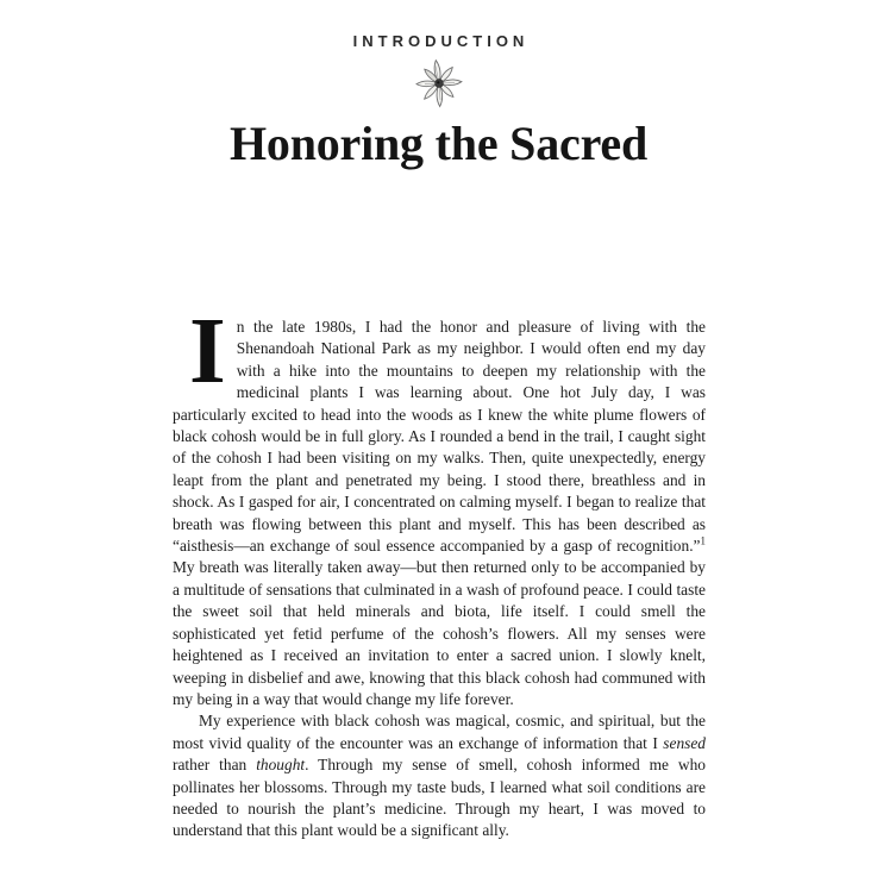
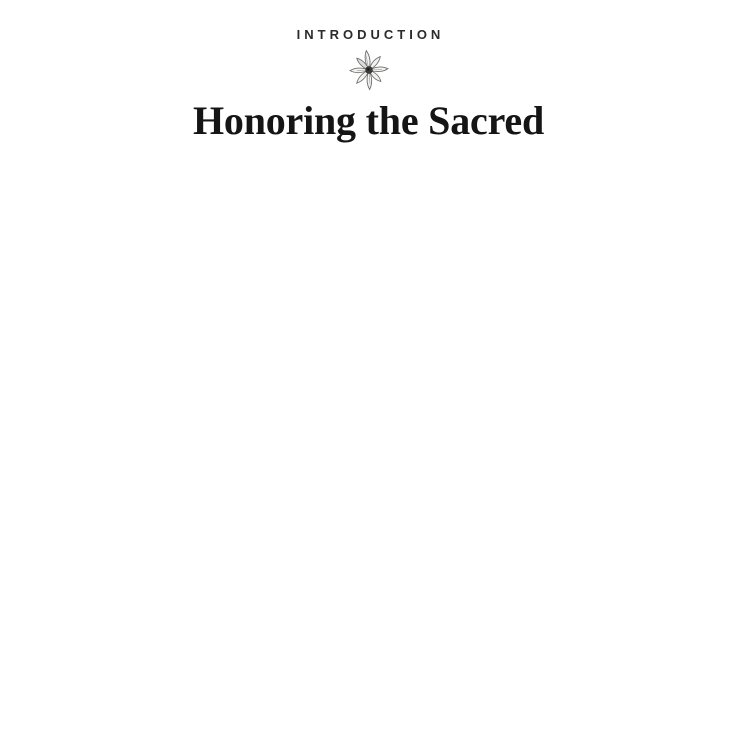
  INTRODUCTION
  Honoring the Sacred
- I
- n the late 1980s, I had the honor and pleasure of living with the Shenandoah National Park as my neighbor. I would often end my day with a hike into the mountains to deepen my relationship with the medicinal plants I was learning about. One hot July day, I was particularly excited to head into the woods as I knew the white plume flowers of black cohosh would be in full glory. As I rounded a bend in the trail, I caught sight of the cohosh I had been visiting on my walks. Then, quite unexpectedly, energy leapt from the plant and penetrated my being. I stood there, breathless and in shock. As I gasped for air, I concentrated on calming myself. I began to realize that breath was flowing between this plant and myself. This has been described as “aisthesis—an exchange of soul essence accompanied by a gasp of recognition.”1 My breath was literally taken away—but then returned only to be accompanied by a multitude of sensations that culminated in a wash of profound peace. I could taste the sweet soil that held minerals and biota, life itself. I could smell the sophisticated yet fetid perfume of the cohosh’s flowers. All my senses were heightened as I received an invitation to enter a sacred union. I slowly knelt, weeping in disbelief and awe, knowing that this black cohosh had communed with my being in a way that would change my life forever.
- My experience with black cohosh was magical, cosmic, and spiritual, but the most vivid quality of the encounter was an exchange of information that I sensed rather than thought. Through my sense of smell, cohosh informed me who pollinates her blossoms. Through my taste buds, I learned what soil conditions are needed to nourish the plant’s medicine. Through my heart, I was moved to understand that this plant would be a significant ally.
